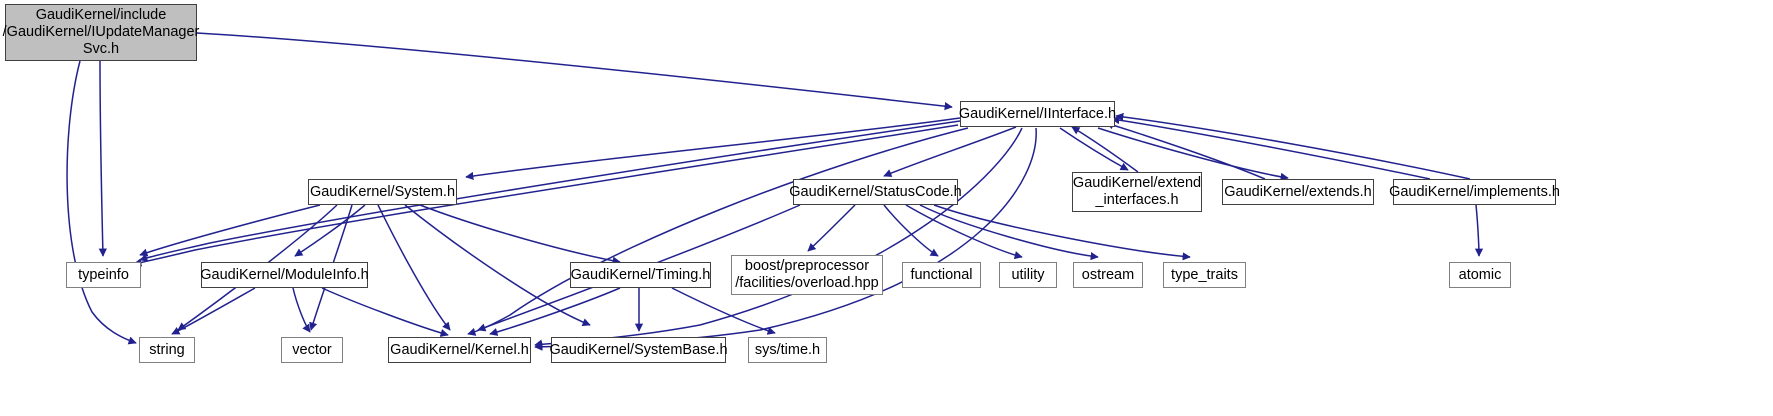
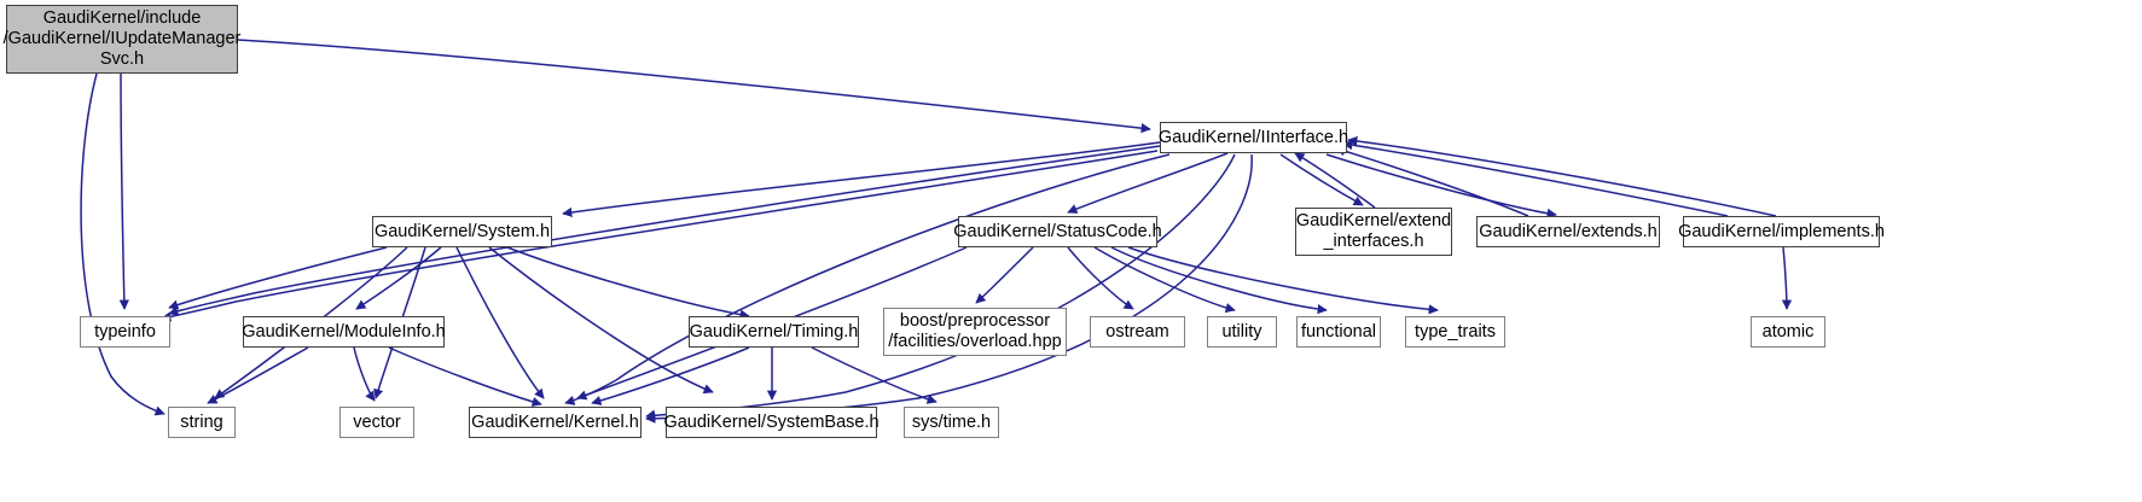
  GaudiKernel/include
  /GaudiKernel/IUpdateManager
  Svc.h
  GaudiKernel/IInterface.h
  GaudiKernel/System.h
  GaudiKernel/StatusCode.h
  GaudiKernel/extend
  _interfaces.h
  GaudiKernel/extends.h
  GaudiKernel/implements.h
  typeinfo
  GaudiKernel/ModuleInfo.h
  GaudiKernel/Timing.h
  boost/preprocessor
  /facilities/overload.hpp
- functional
+ ostream
  utility
- ostream
+ functional
  type_traits
  atomic
  string
  vector
  GaudiKernel/Kernel.h
  GaudiKernel/SystemBase.h
  sys/time.h
